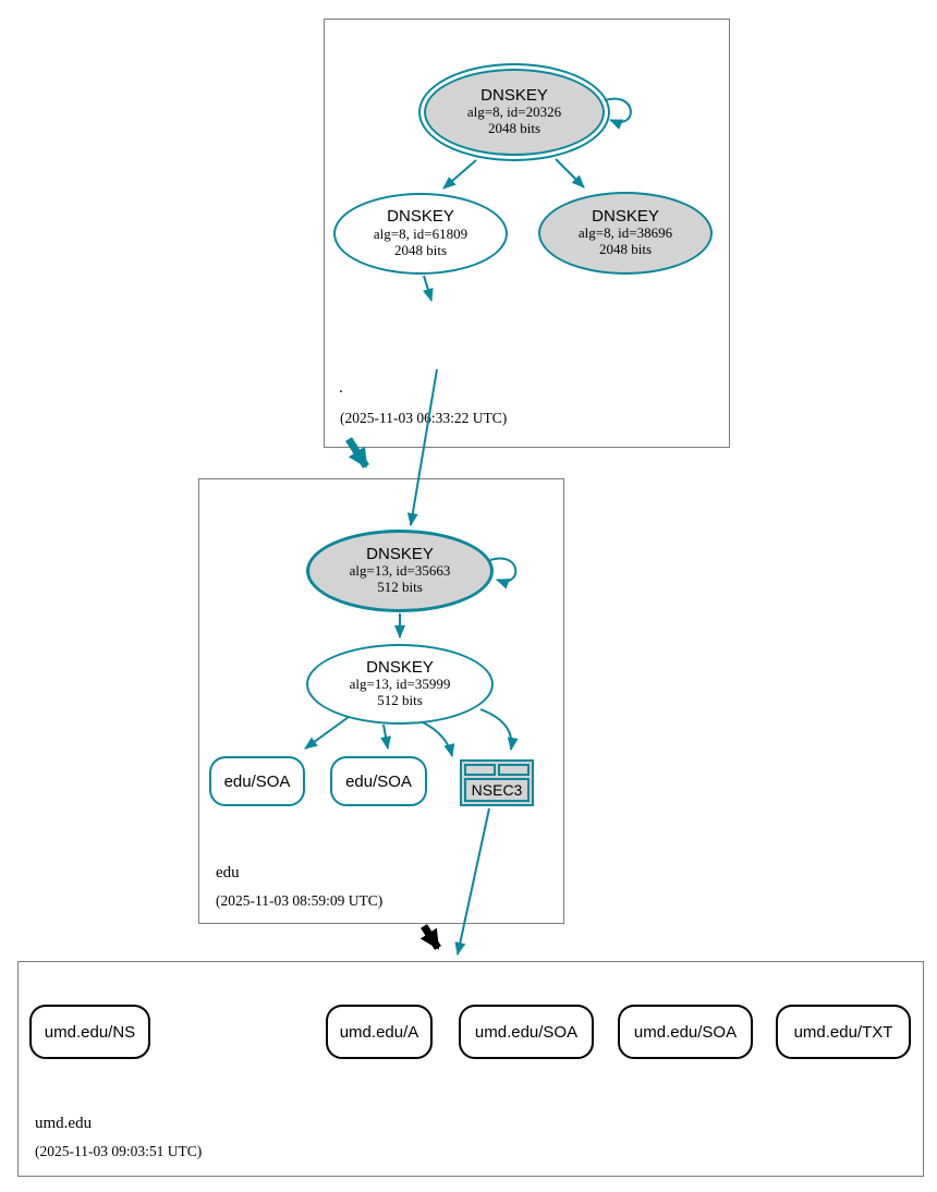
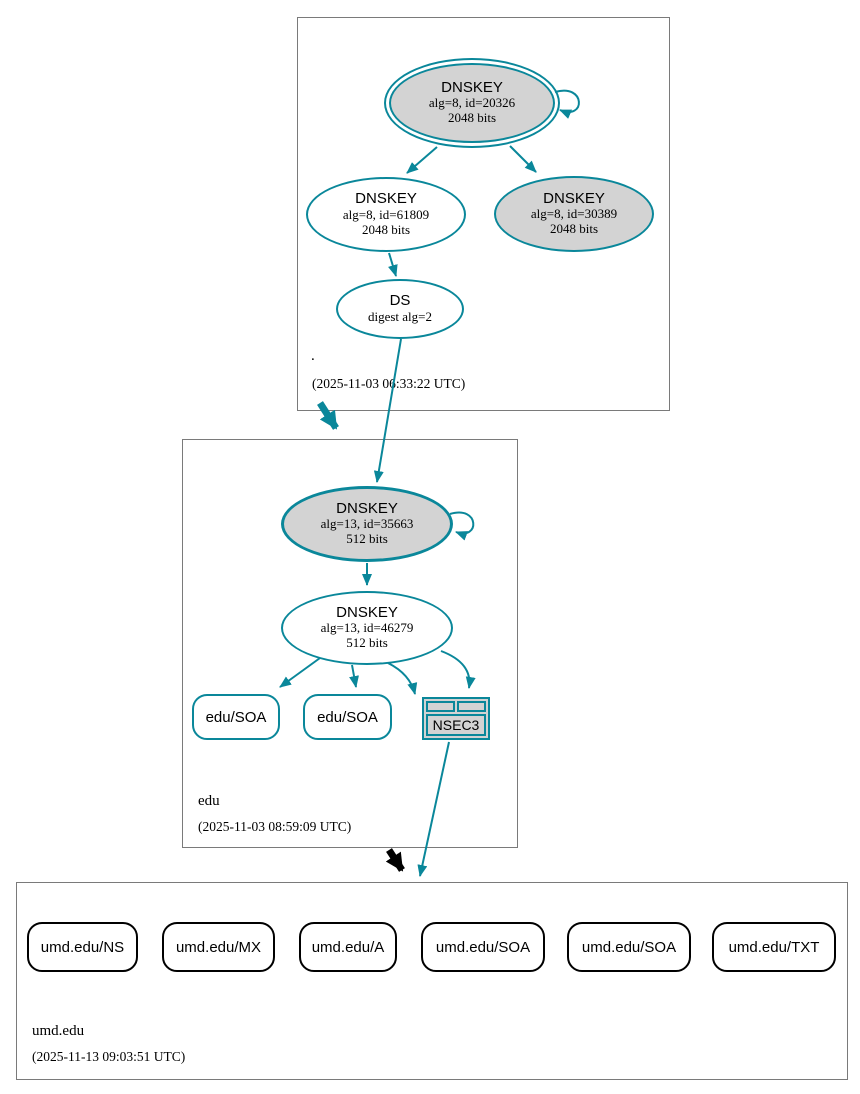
  .
  (2025-11-03 06:33:22 UTC)
  edu
  (2025-11-03 08:59:09 UTC)
  umd.edu
- (2025-11-03 09:03:51 UTC)
+ (2025-11-13 09:03:51 UTC)
  DNSKEY
  alg=8, id=20326
  2048 bits
  DNSKEY
  alg=8, id=61809
  2048 bits
  DNSKEY
- alg=8, id=38696
+ alg=8, id=30389
  2048 bits
+ DS
+ digest alg=2
  DNSKEY
  alg=13, id=35663
  512 bits
  DNSKEY
- alg=13, id=35999
+ alg=13, id=46279
  512 bits
  edu/SOA
  edu/SOA
  NSEC3
  umd.edu/NS
+ umd.edu/MX
  umd.edu/A
  umd.edu/SOA
  umd.edu/SOA
  umd.edu/TXT
